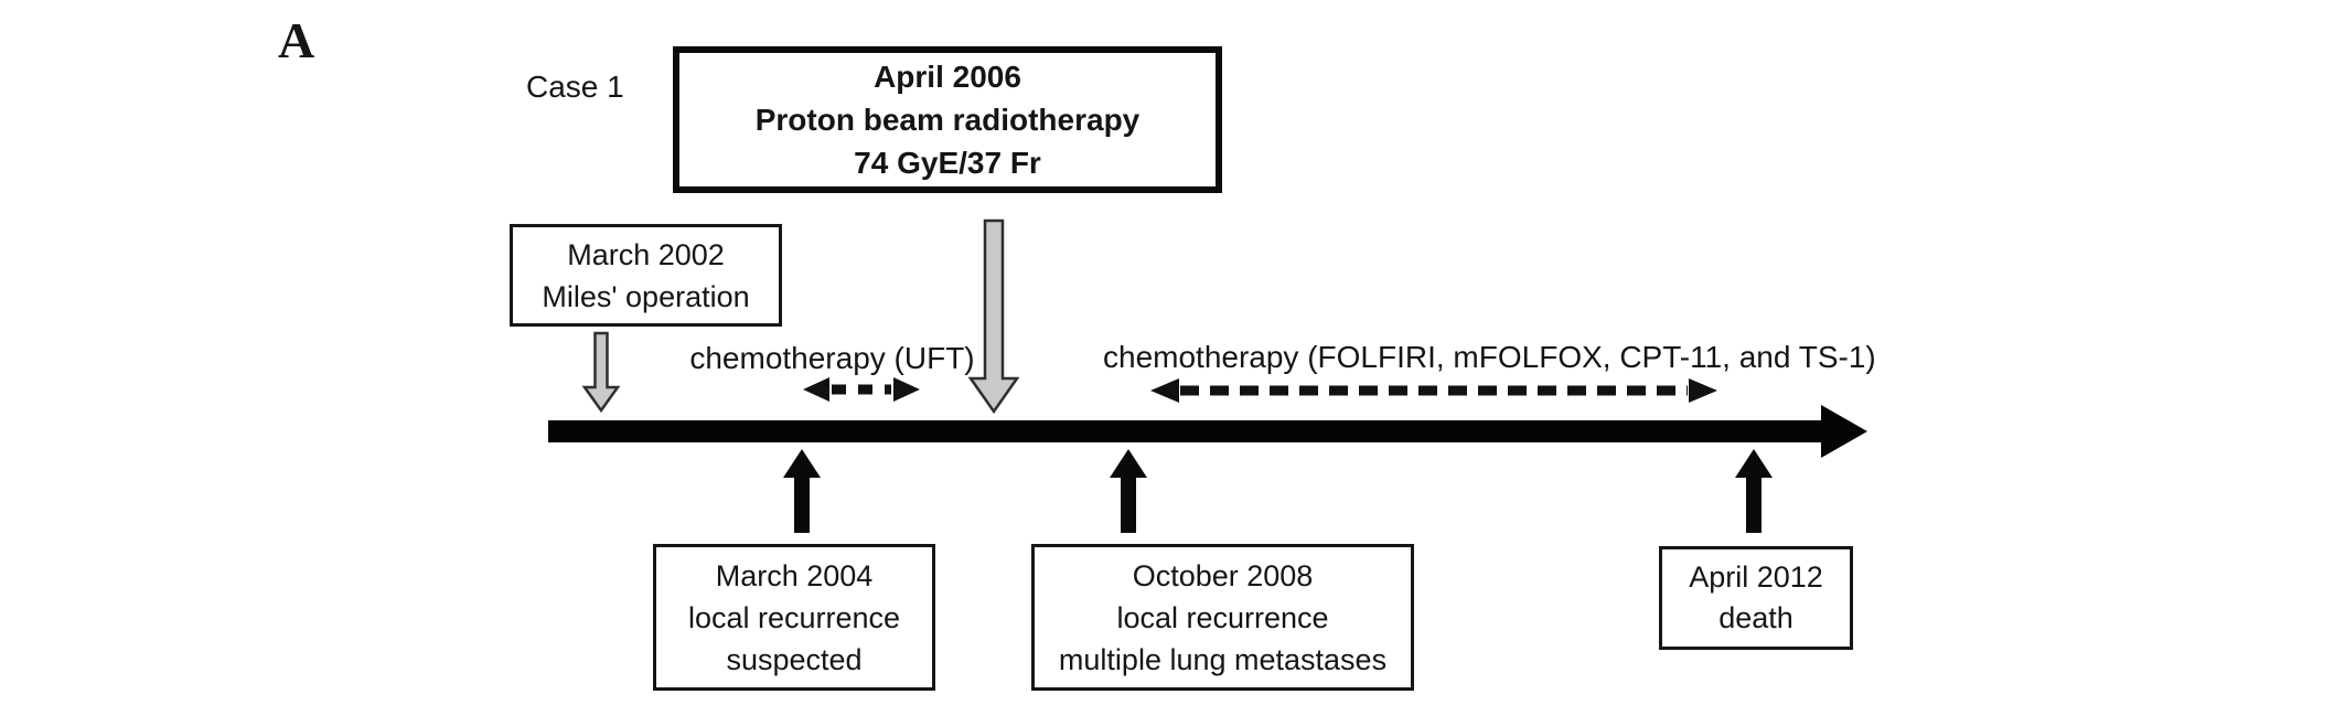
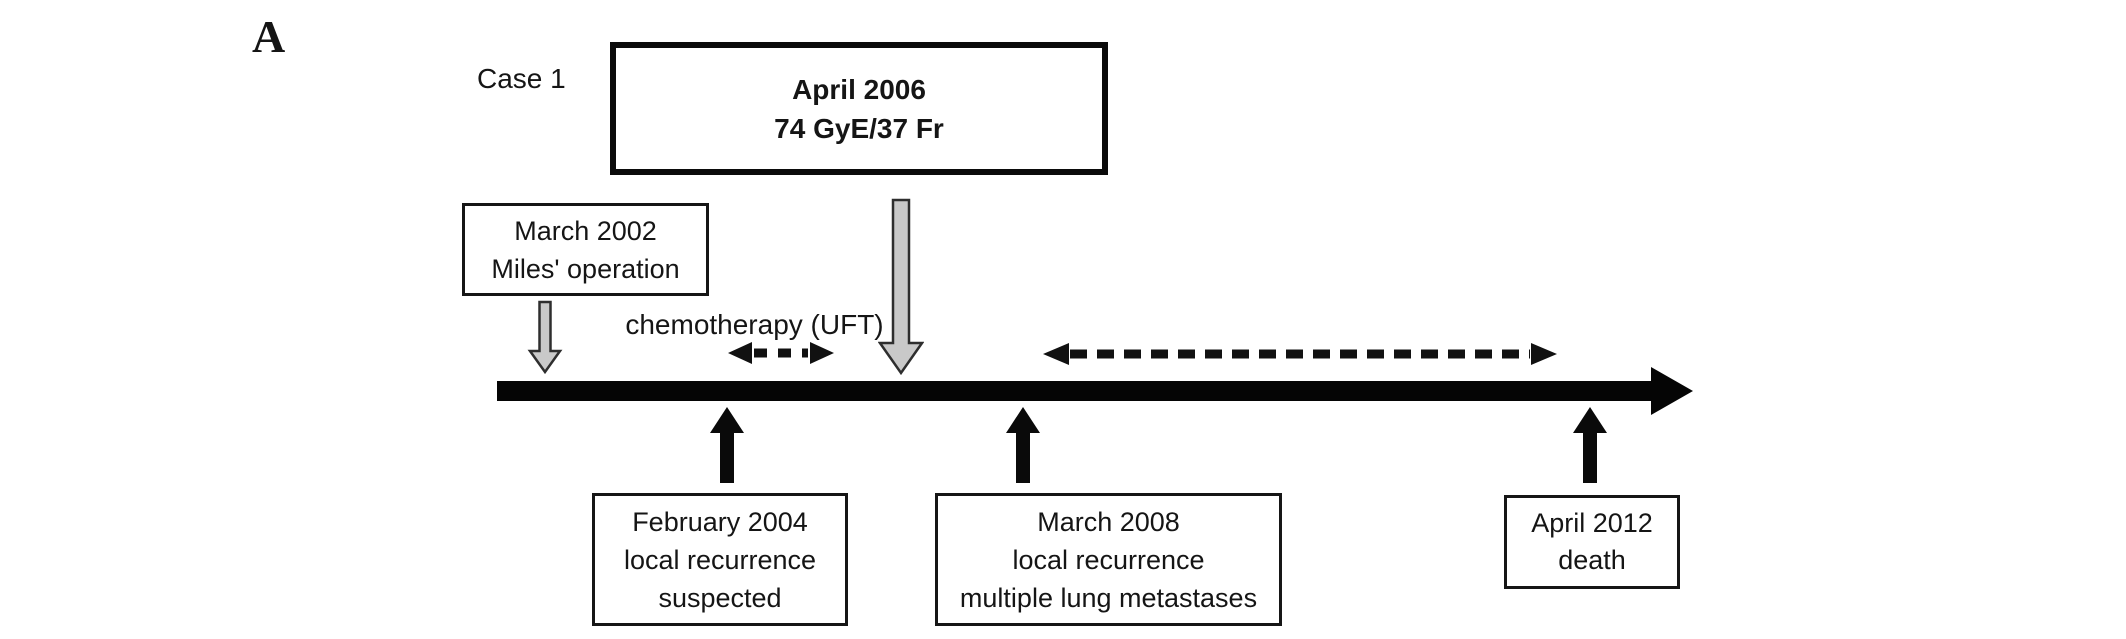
  A
  Case 1
  April 2006
- Proton beam radiotherapy
  74 GyE/37 Fr
  March 2002
  Miles' operation
  chemotherapy (UFT)
- chemotherapy (FOLFIRI, mFOLFOX, CPT-11, and TS-1)
- March 2004
+ February 2004
  local recurrence
  suspected
- October 2008
+ March 2008
  local recurrence
  multiple lung metastases
  April 2012
  death
